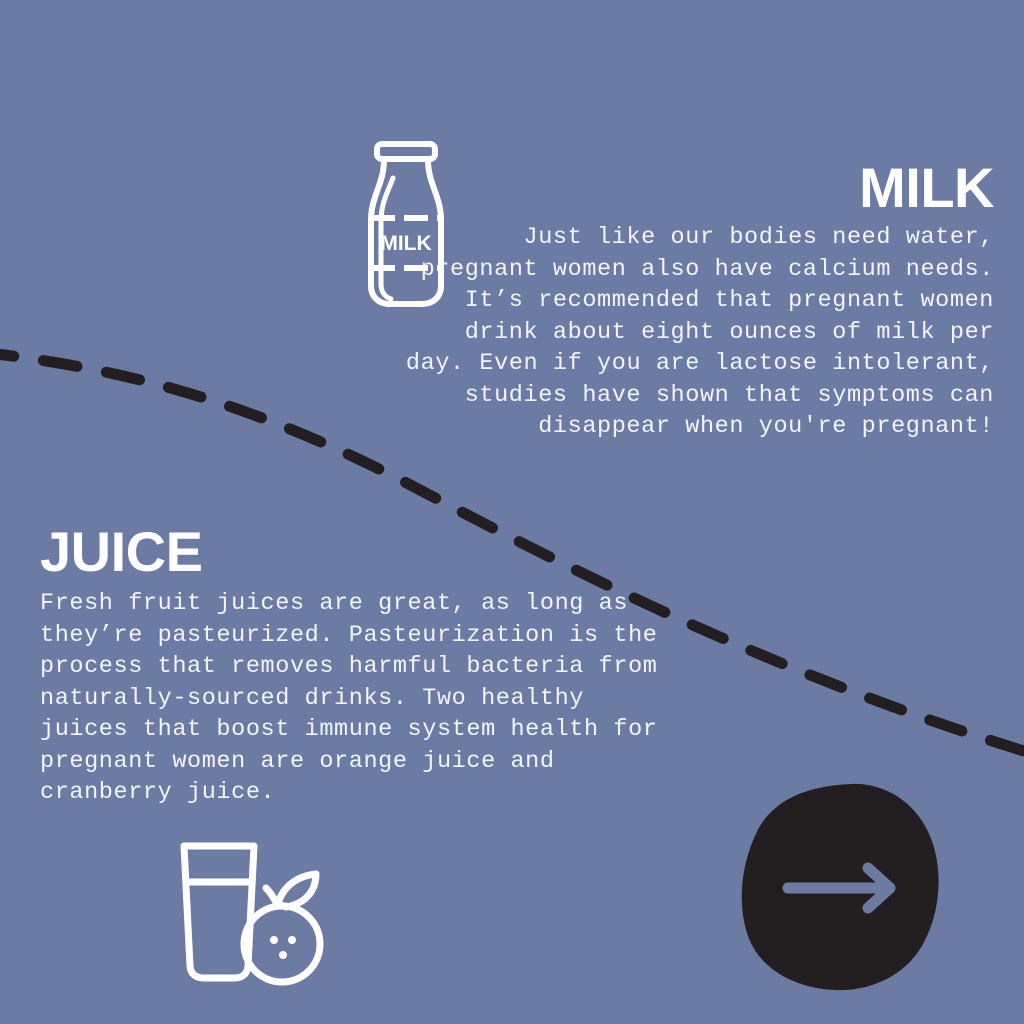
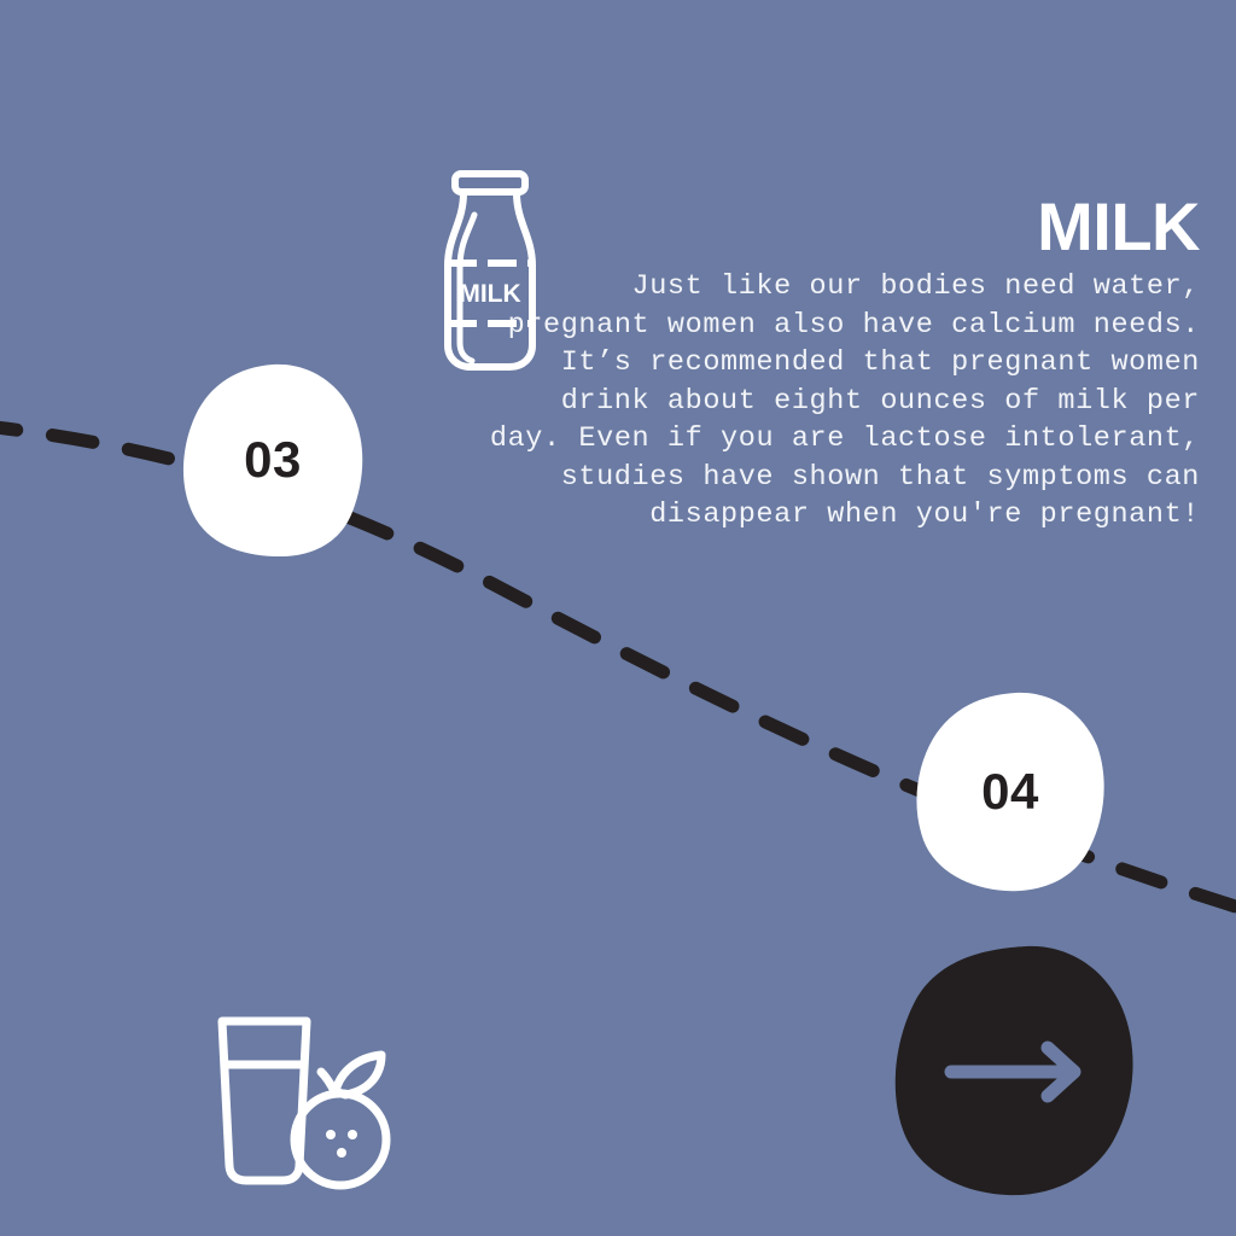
+ 03
+ 04
  MILK
  Just like our bodies need water, egnant women also have calcium needs. It’s recommended that pregnant women drink about eight ounces of milk per day. Even if you are lactose intolerant, studies have shown that symptoms can disappear when you're pregnant!
  MILK
- JUICE
- Fresh fruit juices are great, as long as they’re pasteurized. Pasteurization is the process that removes harmful bacteria from naturally-sourced drinks. Two healthy juices that boost immune system health for pregnant women are orange juice and cranberry juice.
